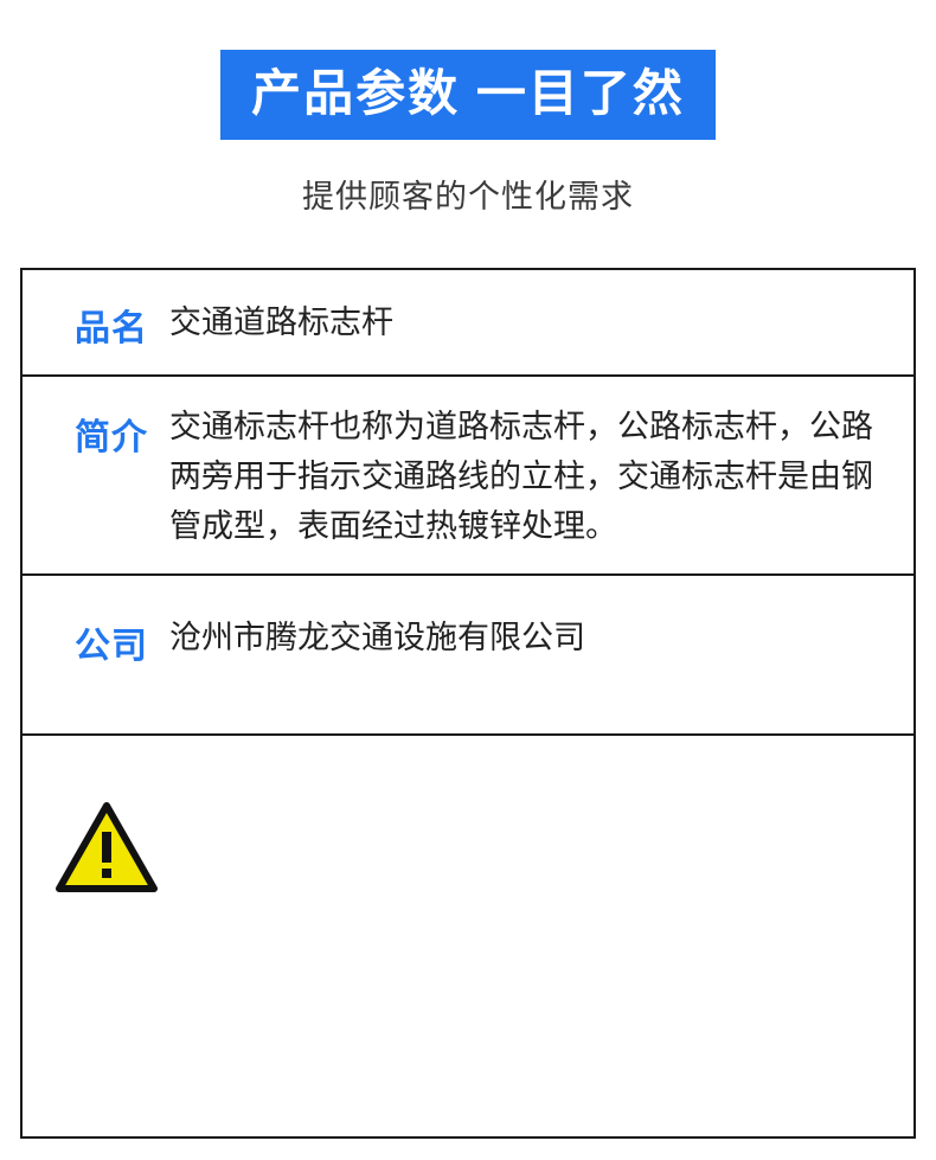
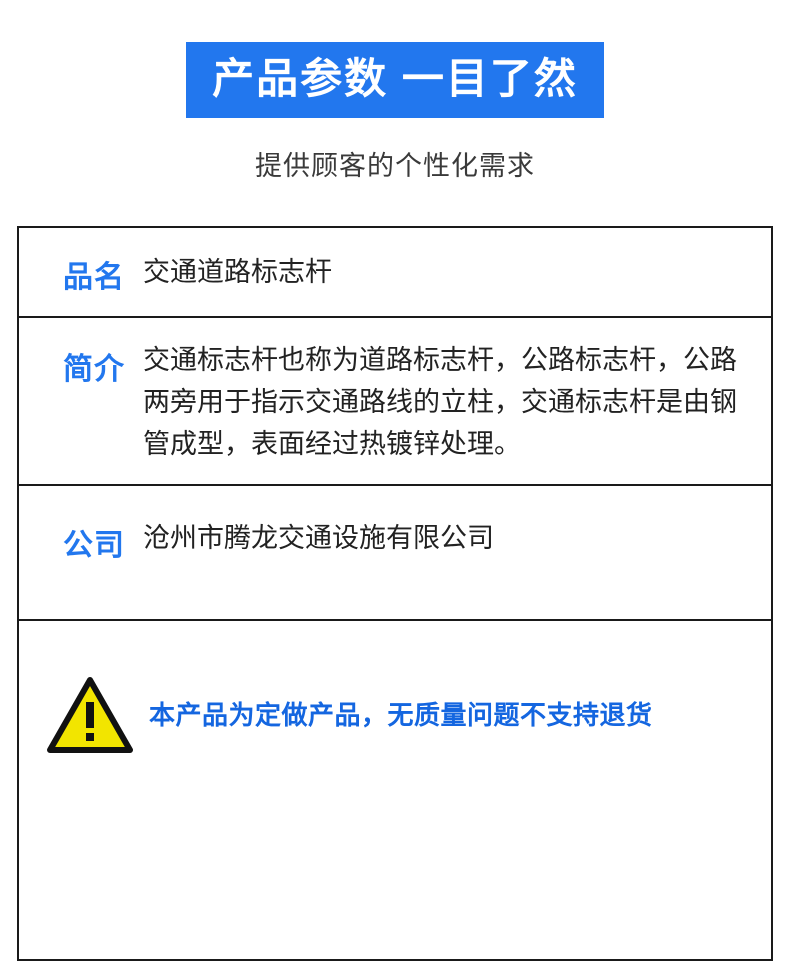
  产品参数 一目了然
  提供顾客的个性化需求
  品名
  交通道路标志杆
  简介
  交通标志杆也称为道路标志杆，公路标志杆，公路两旁用于指示交通路线的立柱，交通标志杆是由钢管成型，表面经过热镀锌处理。
  公司
  沧州市腾龙交通设施有限公司
+ 本产品为定做产品，无质量问题不支持退货
